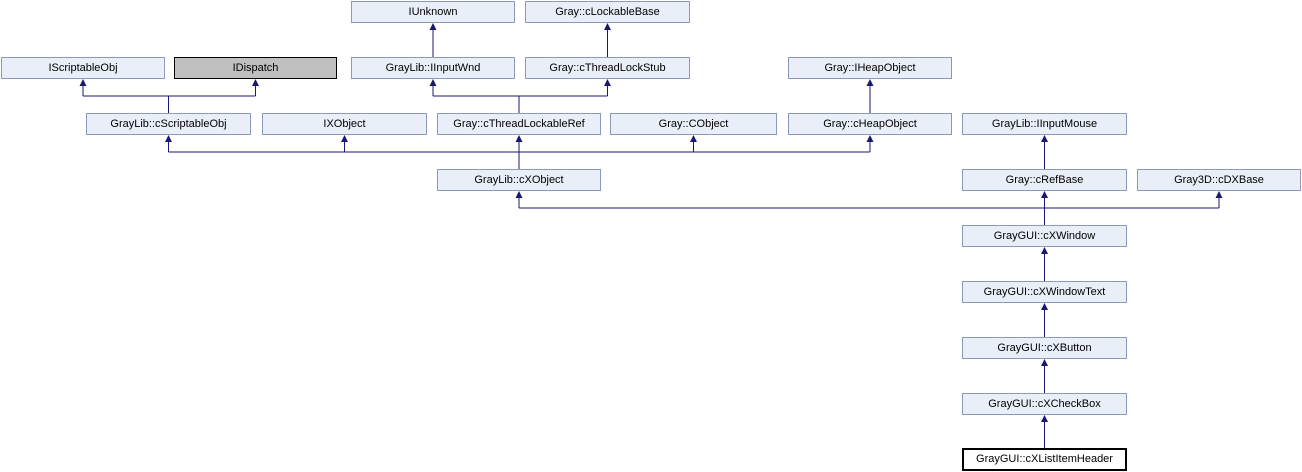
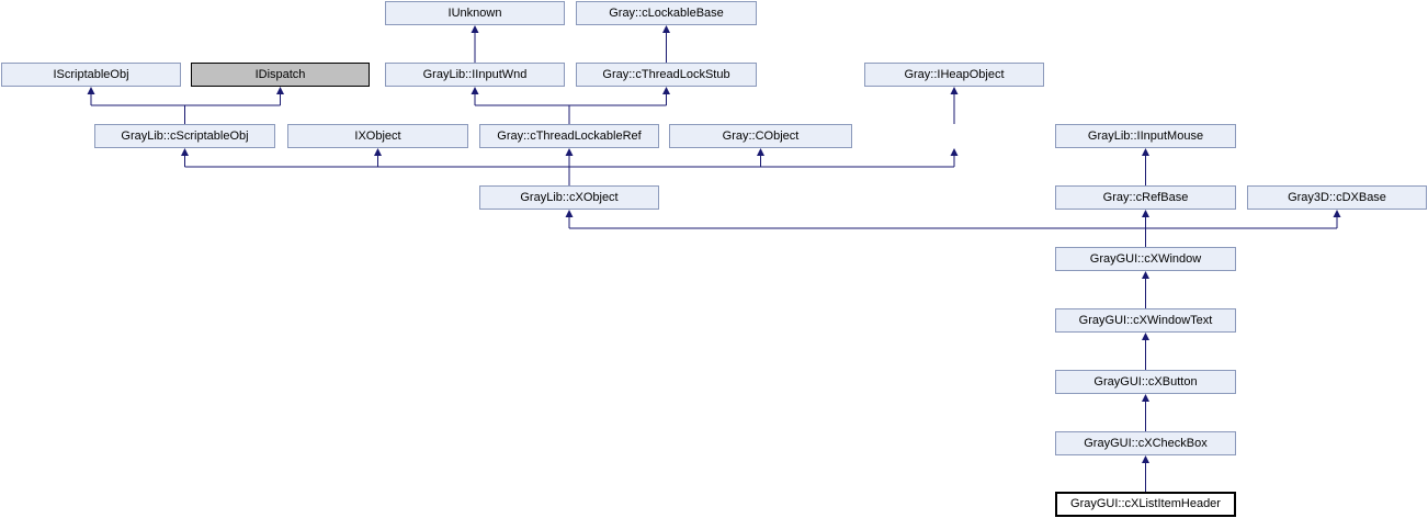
  IUnknown
  Gray::cLockableBase
  IScriptableObj
  IDispatch
  GrayLib::IInputWnd
  Gray::cThreadLockStub
  Gray::IHeapObject
  GrayLib::cScriptableObj
  IXObject
  Gray::cThreadLockableRef
  Gray::CObject
- Gray::cHeapObject
  GrayLib::IInputMouse
  GrayLib::cXObject
  Gray::cRefBase
  Gray3D::cDXBase
  GrayGUI::cXWindow
  GrayGUI::cXWindowText
  GrayGUI::cXButton
  GrayGUI::cXCheckBox
  GrayGUI::cXListItemHeader
